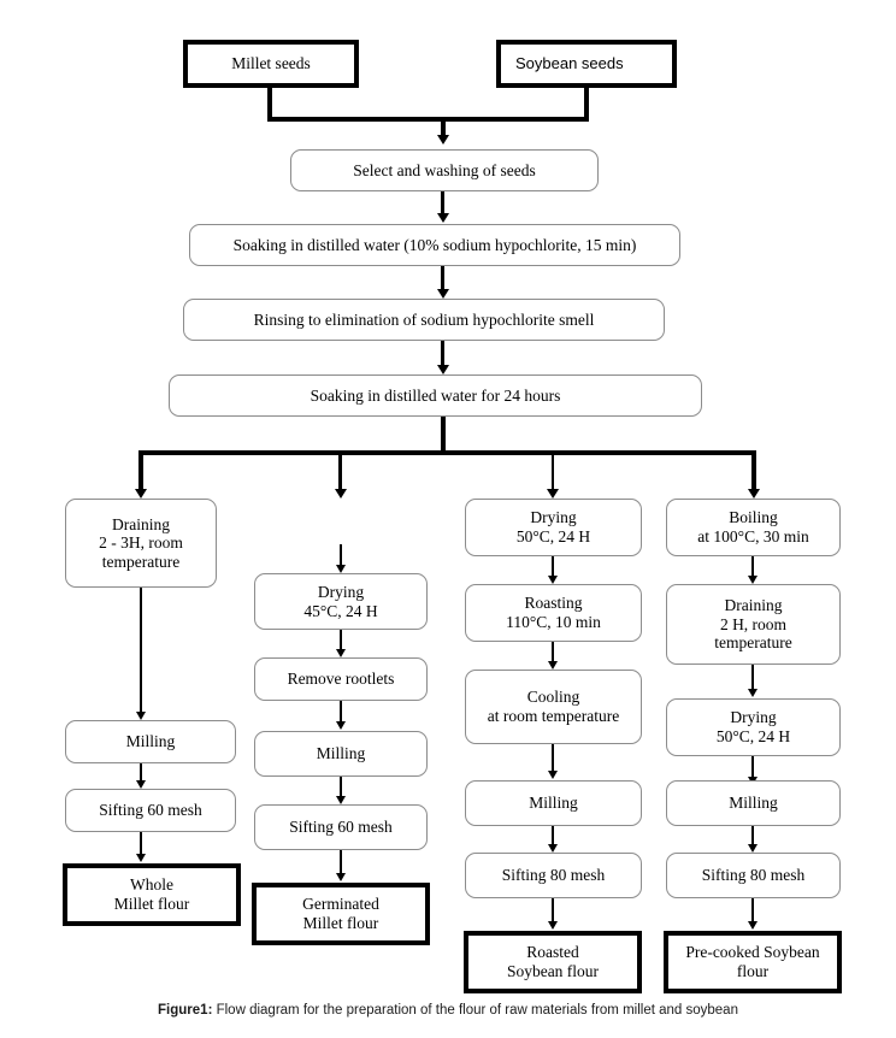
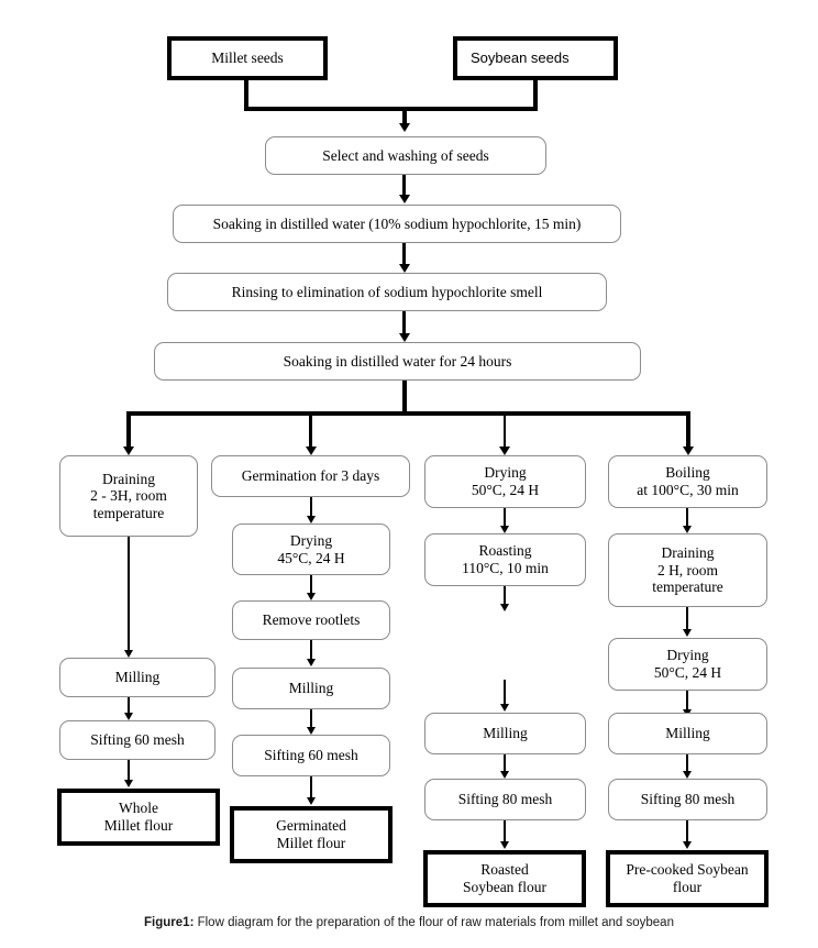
  Millet seeds
  Soybean seeds
  Select and washing of seeds
  Soaking in distilled water (10% sodium hypochlorite, 15 min)
  Rinsing to elimination of sodium hypochlorite smell
  Soaking in distilled water for 24 hours
  Draining
  2 - 3H, room
  temperature
  Milling
  Sifting 60 mesh
  Whole
  Millet flour
+ Germination for 3 days
  Drying
  45°C, 24 H
  Remove rootlets
  Milling
  Sifting 60 mesh
  Germinated
  Millet flour
  Drying
  50°C, 24 H
  Roasting
  110°C, 10 min
- Cooling
- at room temperature
  Milling
  Sifting 80 mesh
  Roasted
  Soybean flour
  Boiling
  at 100°C, 30 min
  Draining
  2 H, room
  temperature
  Drying
  50°C, 24 H
  Milling
  Sifting 80 mesh
  Pre-cooked Soybean
  flour
  Figure1: Flow diagram for the preparation of the flour of raw materials from millet and soybean
